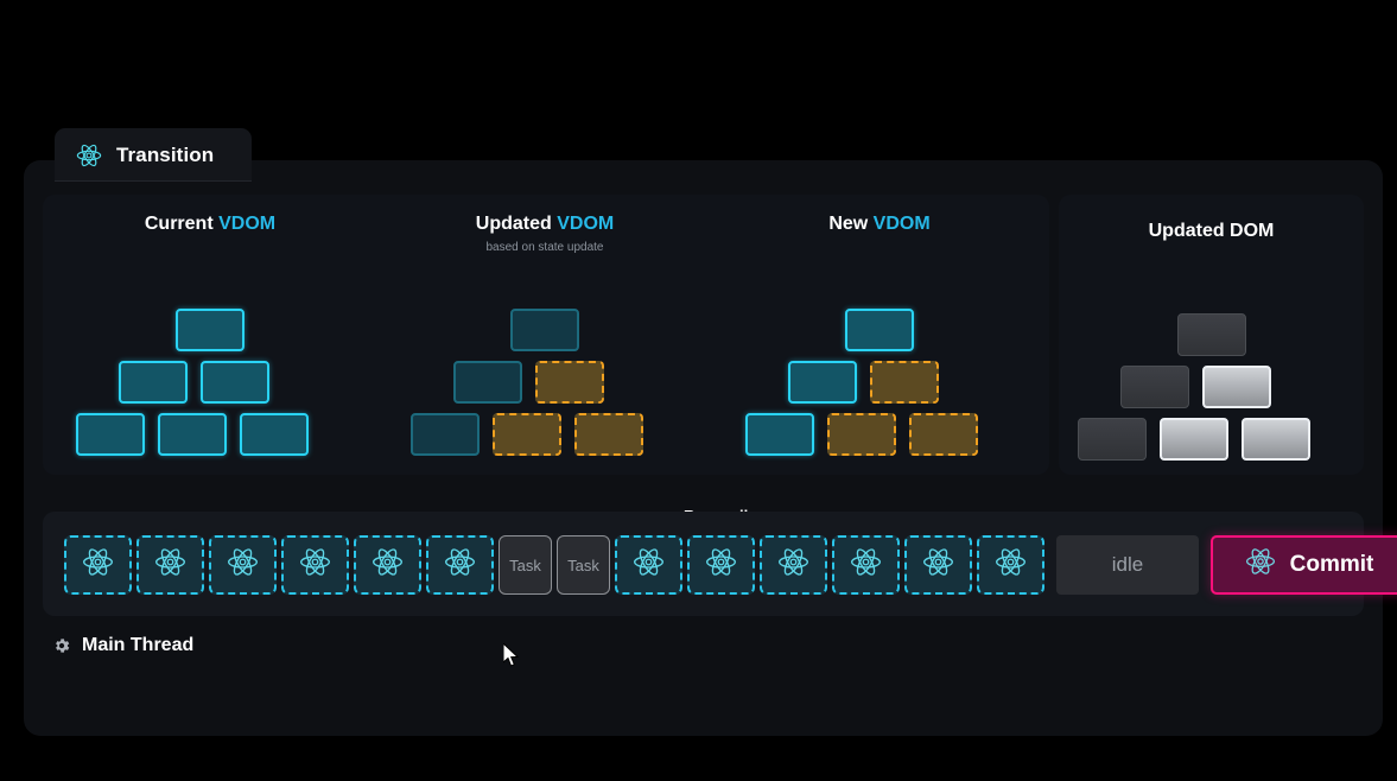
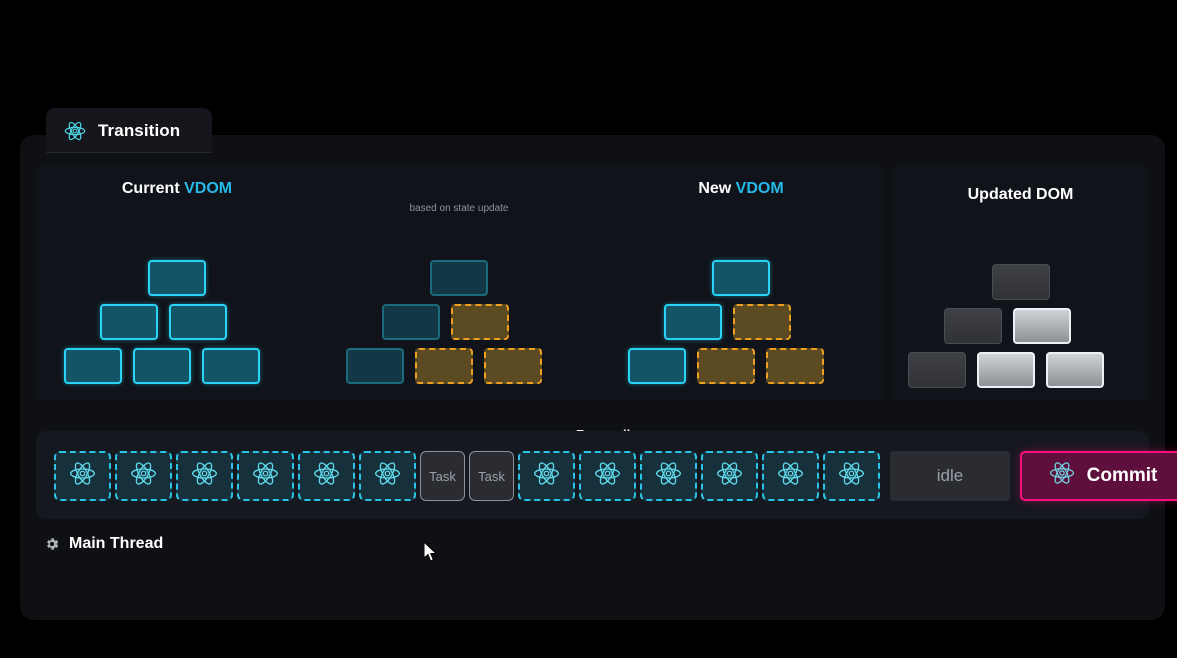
  Transition
  Current VDOM
- Updated VDOM
  based on state update
  New VDOM
  Updated DOM
  Main Thread
  Task
  Task
  idle
  Commit
